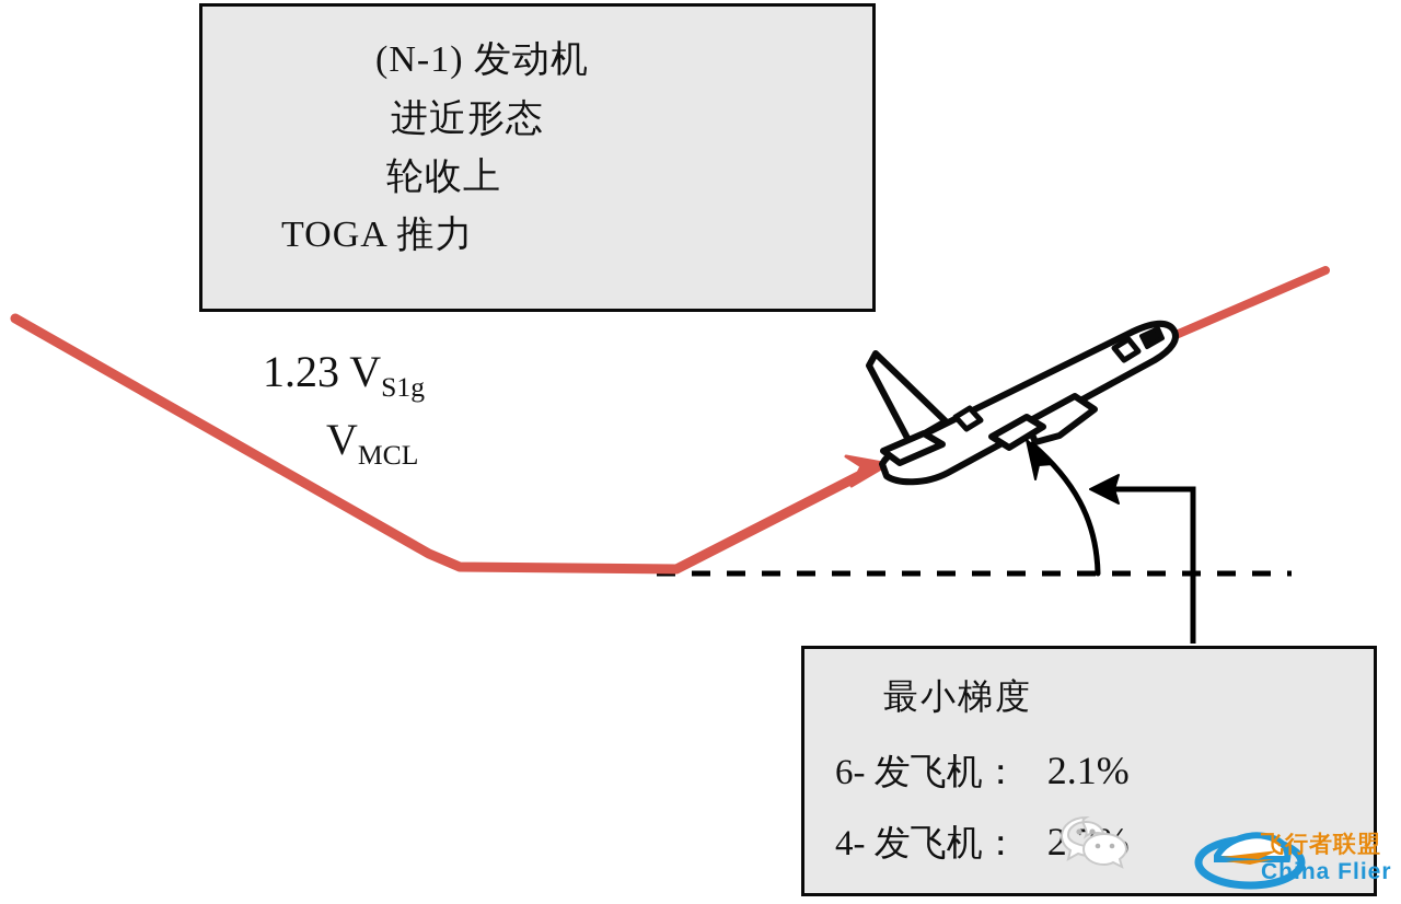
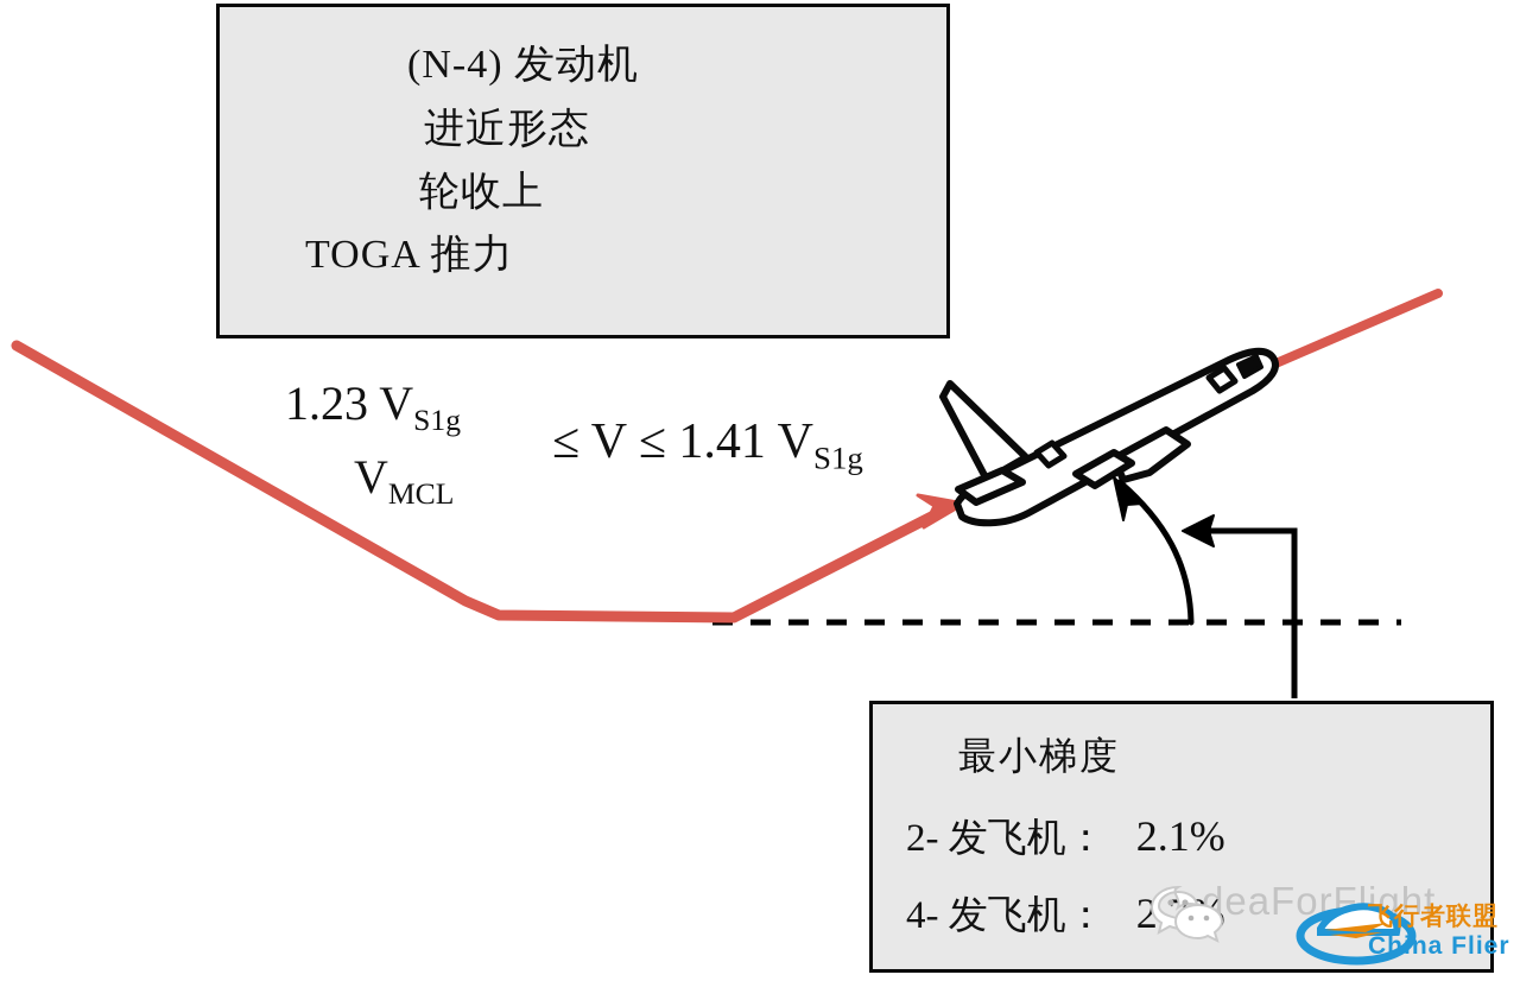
- (N-1) 发动机
+ (N-4) 发动机
  进近形态
  轮收上
  TOGA 推力
  1.23 VS1g
  VMCL
+ ≤ V ≤ 1.41 VS1g
  最小梯度
- 6- 发飞机： 2.1%
+ 2- 发飞机： 2.1%
  4- 发飞机： 2
+ deaForFlight
  飞行者联盟
  China Flier
